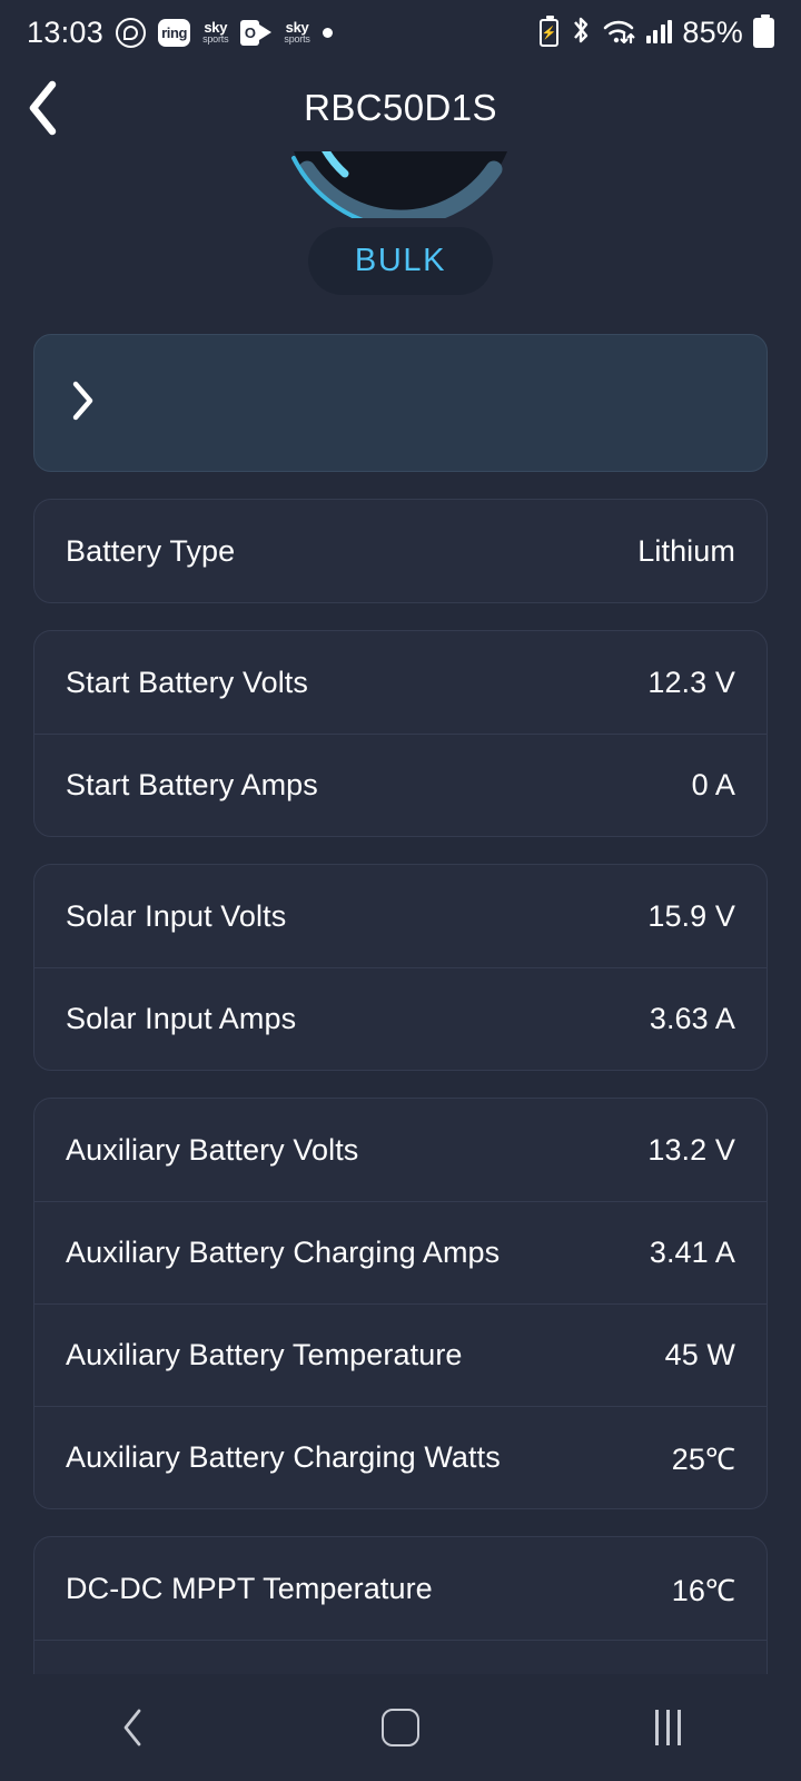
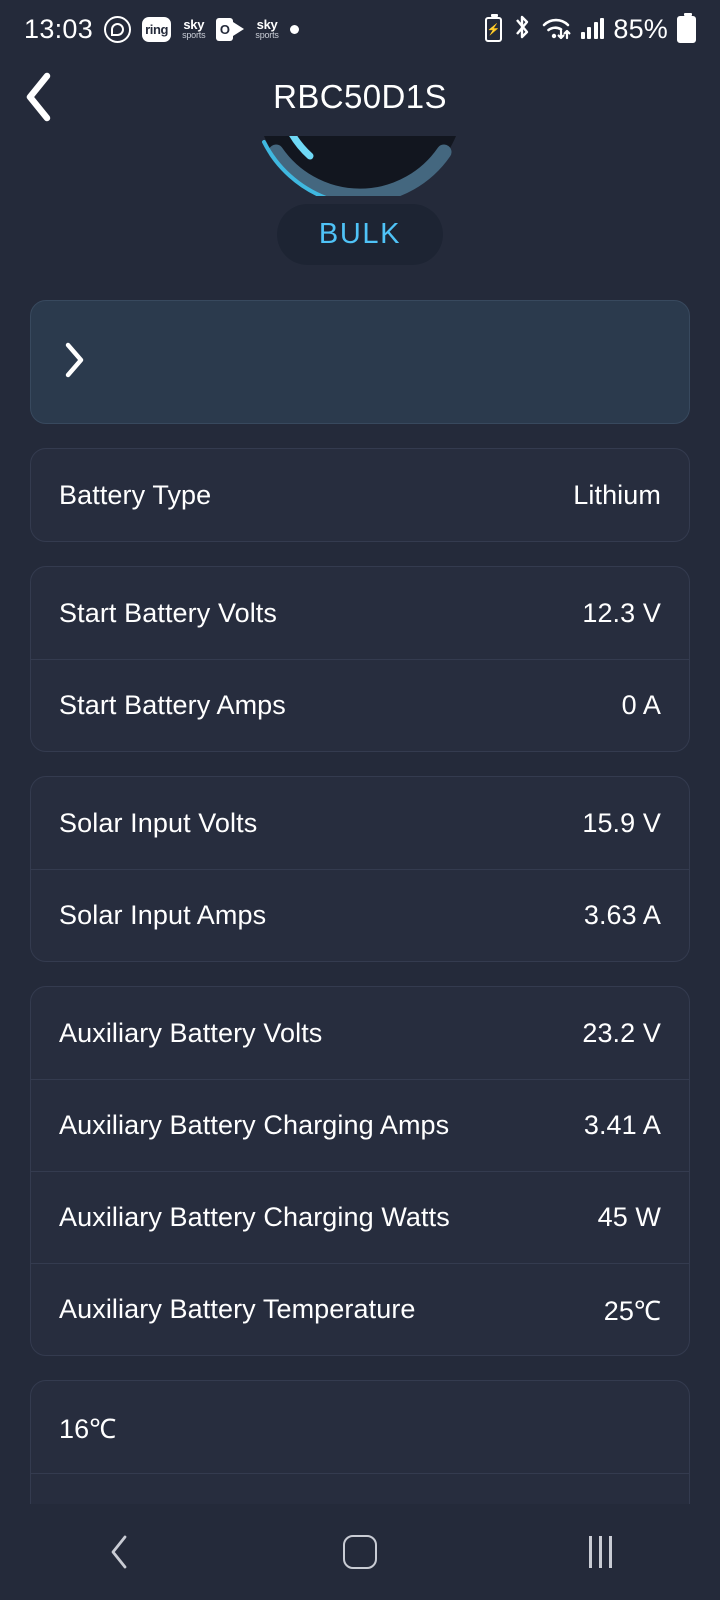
  13:03
  ring
  sky
  sports
  O
  sky
  sports
  85%
  RBC50D1S
  BULK
  Battery Type
  Lithium
  Start Battery Volts
  12.3 V
  Start Battery Amps
  0 A
  Solar Input Volts
  15.9 V
  Solar Input Amps
  3.63 A
  Auxiliary Battery Volts
- 13.2 V
+ 23.2 V
  Auxiliary Battery Charging Amps
  3.41 A
- Auxiliary Battery Temperature
+ Auxiliary Battery Charging Watts
  45 W
- Auxiliary Battery Charging Watts
+ Auxiliary Battery Temperature
  25℃
- DC-DC MPPT Temperature
  16℃
